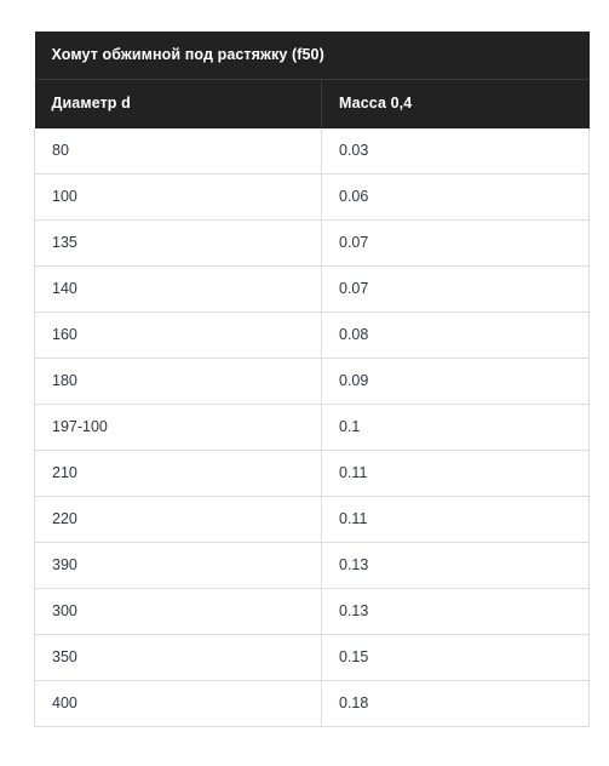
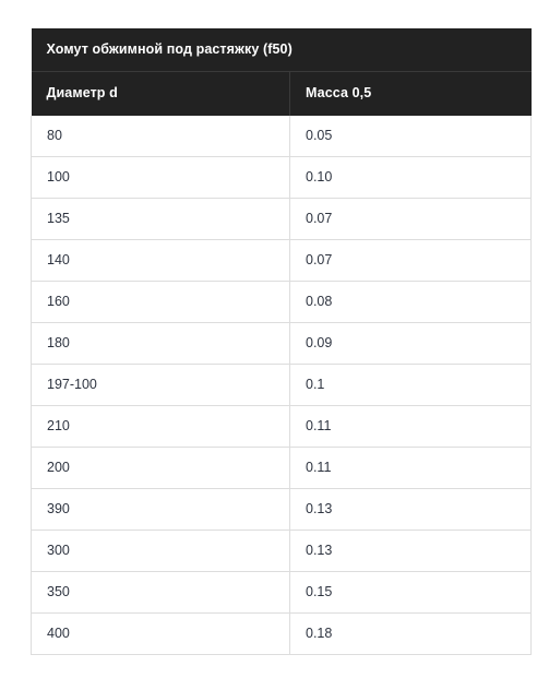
  Хомут обжимной под растяжку (f50)
- Диаметр d	Масса 0,4
+ Диаметр d	Масса 0,5
- 80	0.03
+ 80	0.05
- 100	0.06
+ 100	0.10
  135	0.07
  140	0.07
  160	0.08
  180	0.09
  197-100	0.1
  210	0.11
- 220	0.11
+ 200	0.11
  390	0.13
  300	0.13
  350	0.15
  400	0.18
